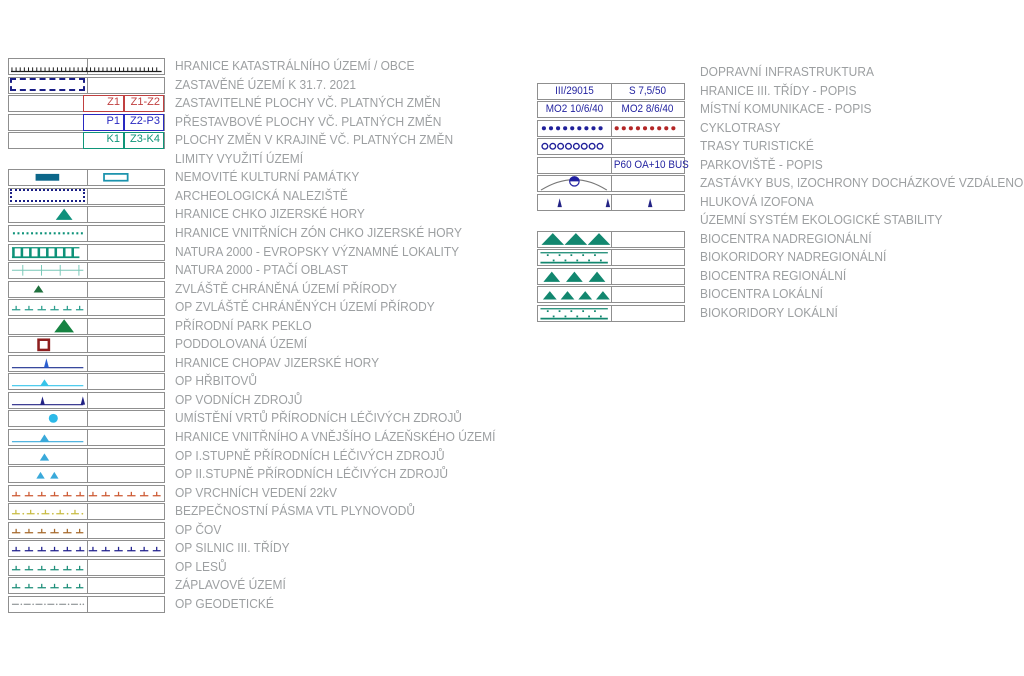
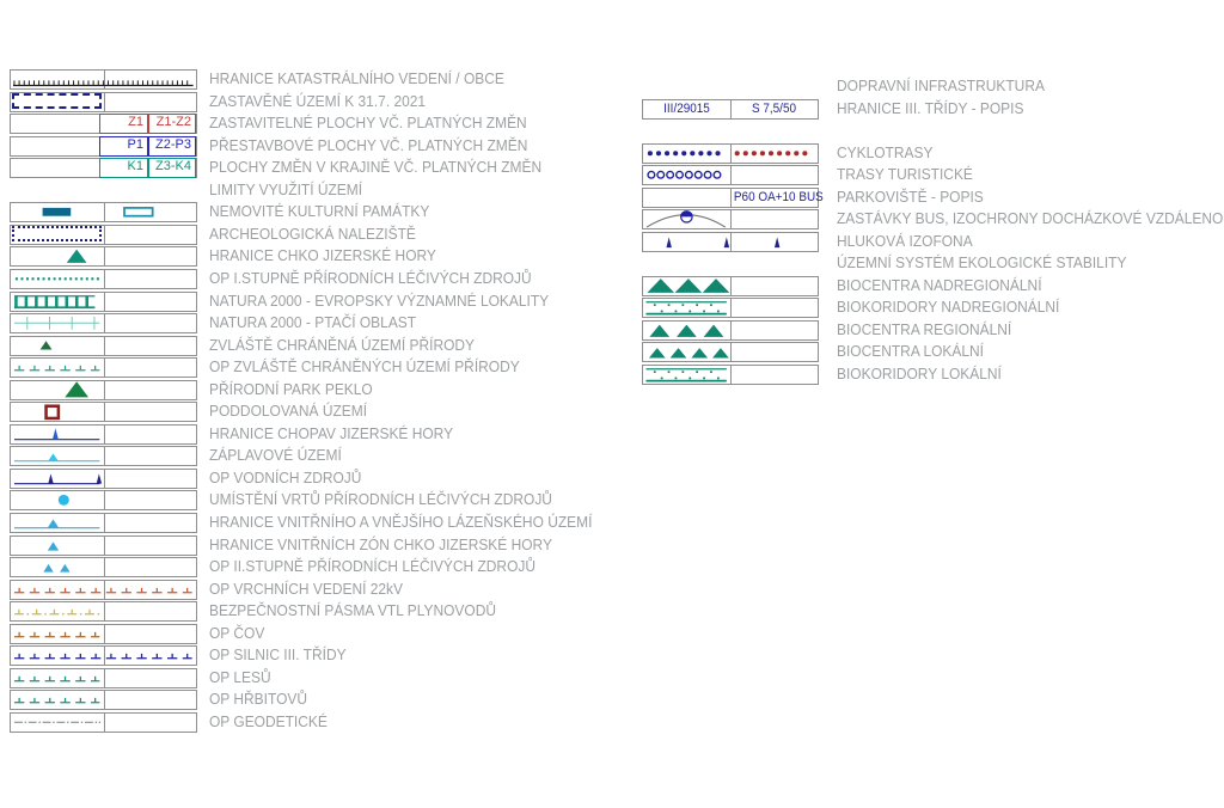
- HRANICE KATASTRÁLNÍHO ÚZEMÍ / OBCE
+ HRANICE KATASTRÁLNÍHO VEDENÍ / OBCE
  ZASTAVĚNÉ ÚZEMÍ K 31.7. 2021
  Z1
  Z1-Z2
  ZASTAVITELNÉ PLOCHY VČ. PLATNÝCH ZMĚN
  P1
  Z2-P3
  PŘESTAVBOVÉ PLOCHY VČ. PLATNÝCH ZMĚN
  K1
  Z3-K4
  PLOCHY ZMĚN V KRAJINĚ VČ. PLATNÝCH ZMĚN
  LIMITY VYUŽITÍ ÚZEMÍ
  NEMOVITÉ KULTURNÍ PAMÁTKY
  ARCHEOLOGICKÁ NALEZIŠTĚ
  HRANICE CHKO JIZERSKÉ HORY
- HRANICE VNITŘNÍCH ZÓN CHKO JIZERSKÉ HORY
+ OP I.STUPNĚ PŘÍRODNÍCH LÉČIVÝCH ZDROJŮ
  NATURA 2000 - EVROPSKY VÝZNAMNÉ LOKALITY
  NATURA 2000 - PTAČÍ OBLAST
  ZVLÁŠTĚ CHRÁNĚNÁ ÚZEMÍ PŘÍRODY
  OP ZVLÁŠTĚ CHRÁNĚNÝCH ÚZEMÍ PŘÍRODY
  PŘÍRODNÍ PARK PEKLO
  PODDOLOVANÁ ÚZEMÍ
  HRANICE CHOPAV JIZERSKÉ HORY
- OP HŘBITOVŮ
+ ZÁPLAVOVÉ ÚZEMÍ
  OP VODNÍCH ZDROJŮ
  UMÍSTĚNÍ VRTŮ PŘÍRODNÍCH LÉČIVÝCH ZDROJŮ
  HRANICE VNITŘNÍHO A VNĚJŠÍHO LÁZEŇSKÉHO ÚZEMÍ
- OP I.STUPNĚ PŘÍRODNÍCH LÉČIVÝCH ZDROJŮ
+ HRANICE VNITŘNÍCH ZÓN CHKO JIZERSKÉ HORY
  OP II.STUPNĚ PŘÍRODNÍCH LÉČIVÝCH ZDROJŮ
  OP VRCHNÍCH VEDENÍ 22kV
  BEZPEČNOSTNÍ PÁSMA VTL PLYNOVODŮ
  OP ČOV
  OP SILNIC III. TŘÍDY
  OP LESŮ
- ZÁPLAVOVÉ ÚZEMÍ
+ OP HŘBITOVŮ
  OP GEODETICKÉ
  DOPRAVNÍ INFRASTRUKTURA
  III/29015
  S 7,5/50
  HRANICE III. TŘÍDY - POPIS
- MO2 10/6/40
- MO2 8/6/40
- MÍSTNÍ KOMUNIKACE - POPIS
  CYKLOTRASY
  TRASY TURISTICKÉ
  P60 OA+10 BUS
  PARKOVIŠTĚ - POPIS
  ZASTÁVKY BUS, IZOCHRONY DOCHÁZKOVÉ VZDÁLENO
  HLUKOVÁ IZOFONA
  ÚZEMNÍ SYSTÉM EKOLOGICKÉ STABILITY
  BIOCENTRA NADREGIONÁLNÍ
  BIOKORIDORY NADREGIONÁLNÍ
  BIOCENTRA REGIONÁLNÍ
  BIOCENTRA LOKÁLNÍ
  BIOKORIDORY LOKÁLNÍ
